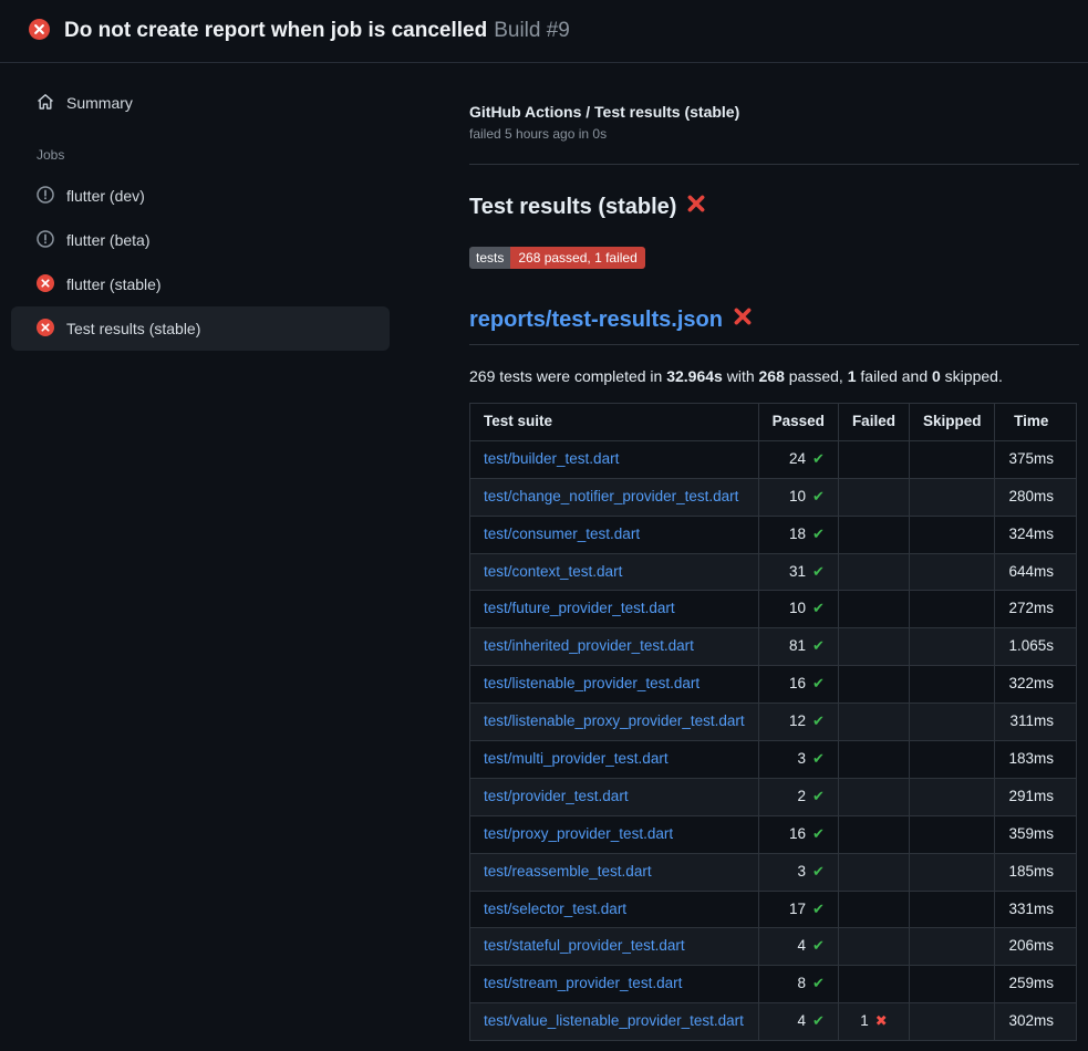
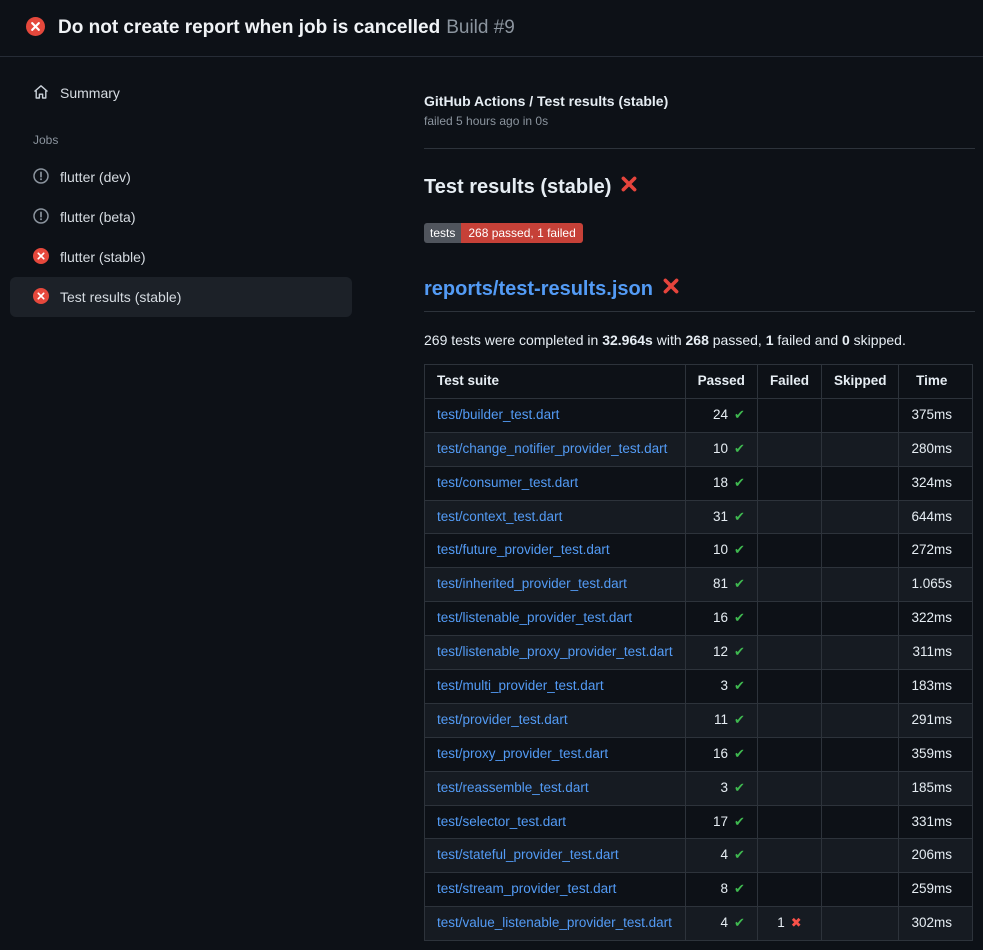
  Do not create report when job is cancelled Build #9
  Summary
  Jobs
  flutter (dev)
  flutter (beta)
  flutter (stable)
  Test results (stable)
  GitHub Actions / Test results (stable)
  failed 5 hours ago in 0s
  Test results (stable)
  tests
  268 passed, 1 failed
  reports/test-results.json
  269 tests were completed in 32.964s with 268 passed, 1 failed and 0 skipped.
  Test suite	Passed	Failed	Skipped	Time
  test/builder_test.dart	24 ✔			375ms
  test/change_notifier_provider_test.dart	10 ✔			280ms
  test/consumer_test.dart	18 ✔			324ms
  test/context_test.dart	31 ✔			644ms
  test/future_provider_test.dart	10 ✔			272ms
  test/inherited_provider_test.dart	81 ✔			1.065s
  test/listenable_provider_test.dart	16 ✔			322ms
  test/listenable_proxy_provider_test.dart	12 ✔			311ms
  test/multi_provider_test.dart	3 ✔			183ms
- test/provider_test.dart	2 ✔			291ms
+ test/provider_test.dart	11 ✔			291ms
  test/proxy_provider_test.dart	16 ✔			359ms
  test/reassemble_test.dart	3 ✔			185ms
  test/selector_test.dart	17 ✔			331ms
  test/stateful_provider_test.dart	4 ✔			206ms
  test/stream_provider_test.dart	8 ✔			259ms
  test/value_listenable_provider_test.dart	4 ✔	1 ✖		302ms
